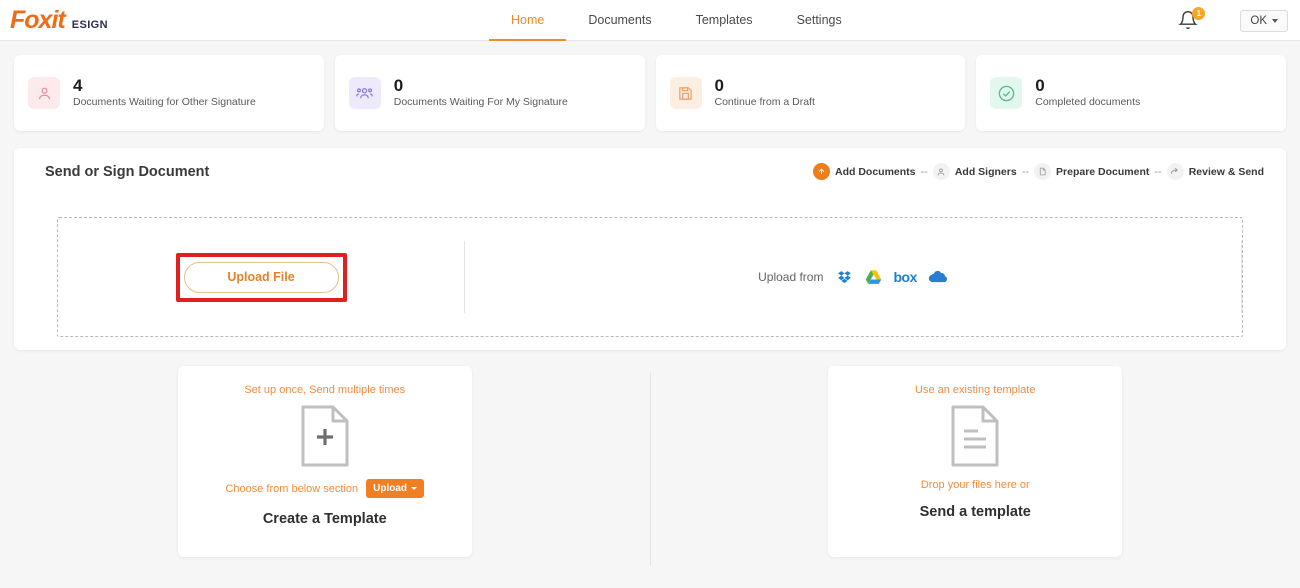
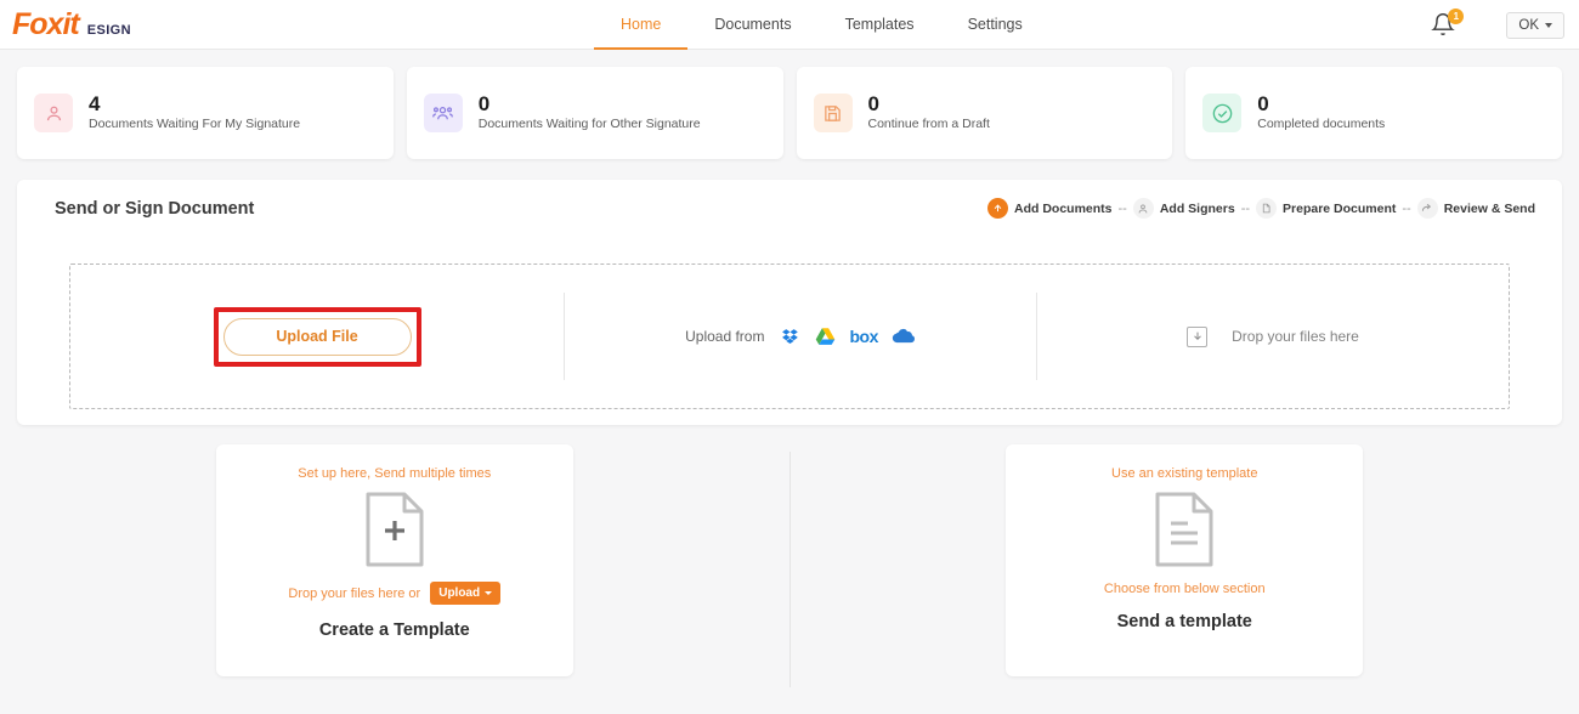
  Foxit
  ESIGN
  Home
  Documents
  Templates
  Settings
  1
  OK
  4
- Documents Waiting for Other Signature
+ Documents Waiting For My Signature
  0
- Documents Waiting For My Signature
+ Documents Waiting for Other Signature
  0
  Continue from a Draft
  0
  Completed documents
  Send or Sign Document
  Add Documents
  --
  Add Signers
  --
  Prepare Document
  --
  Review & Send
  Upload File
  Upload from
  box
+ Drop your files here
- Set up once, Send multiple times
+ Set up here, Send multiple times
- Choose from below section
+ Drop your files here or
  Upload
  Create a Template
  Use an existing template
- Drop your files here or
+ Choose from below section
  Send a template
